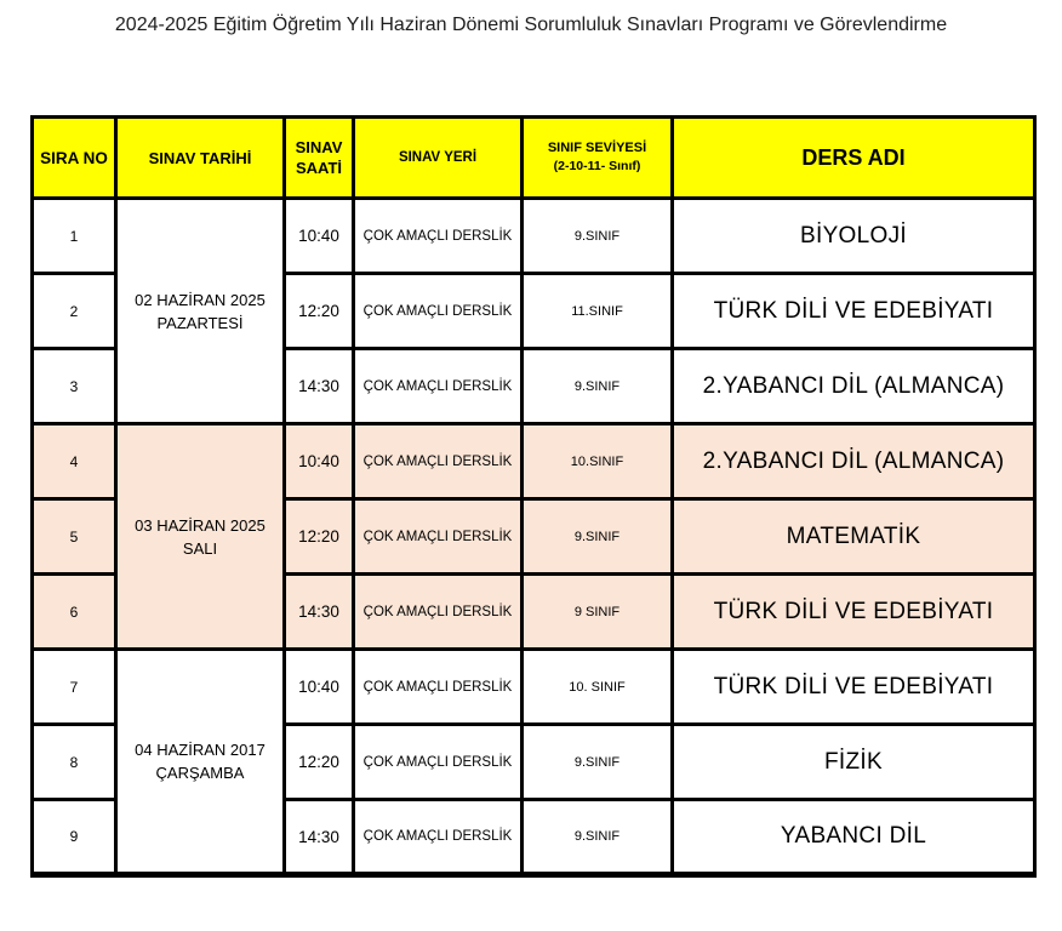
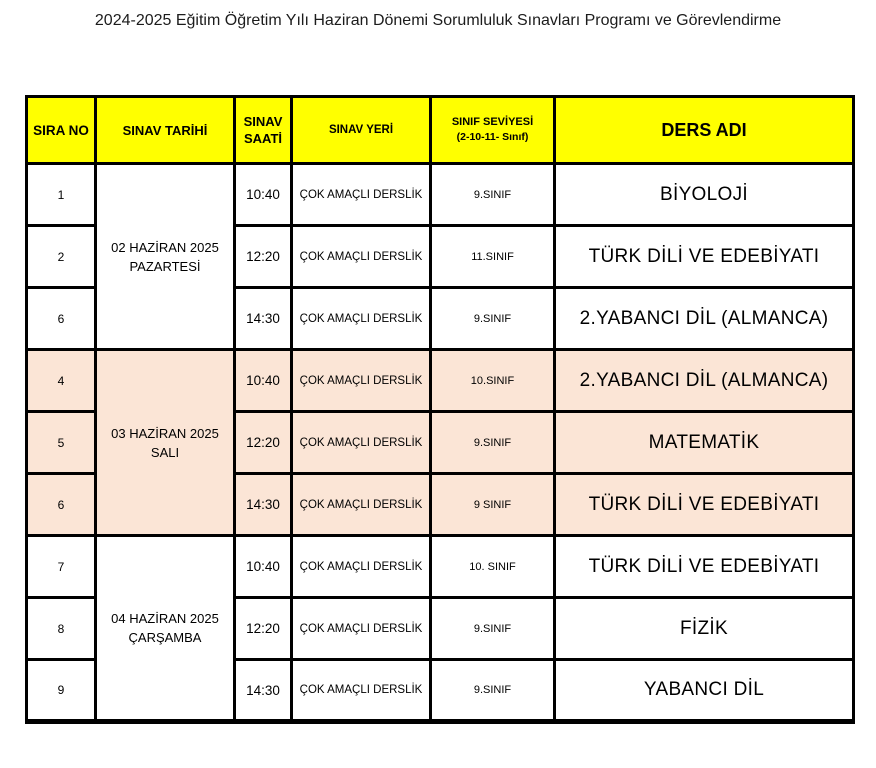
  2024-2025 Eğitim Öğretim Yılı Haziran Dönemi Sorumluluk Sınavları Programı ve Görevlendirme
  SIRA NO	SINAV TARİHİ	SINAV SAATİ	SINAV YERİ	SINIF SEVİYESİ (2-10-11- Sınıf)	DERS ADI
  1	02 HAZİRAN 2025 PAZARTESİ	10:40	ÇOK AMAÇLI DERSLİK	9.SINIF	BİYOLOJİ
  2	12:20	ÇOK AMAÇLI DERSLİK	11.SINIF	TÜRK DİLİ VE EDEBİYATI
- 3	14:30	ÇOK AMAÇLI DERSLİK	9.SINIF	2.YABANCI DİL (ALMANCA)
+ 6	14:30	ÇOK AMAÇLI DERSLİK	9.SINIF	2.YABANCI DİL (ALMANCA)
  4	03 HAZİRAN 2025 SALI	10:40	ÇOK AMAÇLI DERSLİK	10.SINIF	2.YABANCI DİL (ALMANCA)
  5	12:20	ÇOK AMAÇLI DERSLİK	9.SINIF	MATEMATİK
  6	14:30	ÇOK AMAÇLI DERSLİK	9 SINIF	TÜRK DİLİ VE EDEBİYATI
- 7	04 HAZİRAN 2017 ÇARŞAMBA	10:40	ÇOK AMAÇLI DERSLİK	10. SINIF	TÜRK DİLİ VE EDEBİYATI
+ 7	04 HAZİRAN 2025 ÇARŞAMBA	10:40	ÇOK AMAÇLI DERSLİK	10. SINIF	TÜRK DİLİ VE EDEBİYATI
  8	12:20	ÇOK AMAÇLI DERSLİK	9.SINIF	FİZİK
  9	14:30	ÇOK AMAÇLI DERSLİK	9.SINIF	YABANCI DİL
